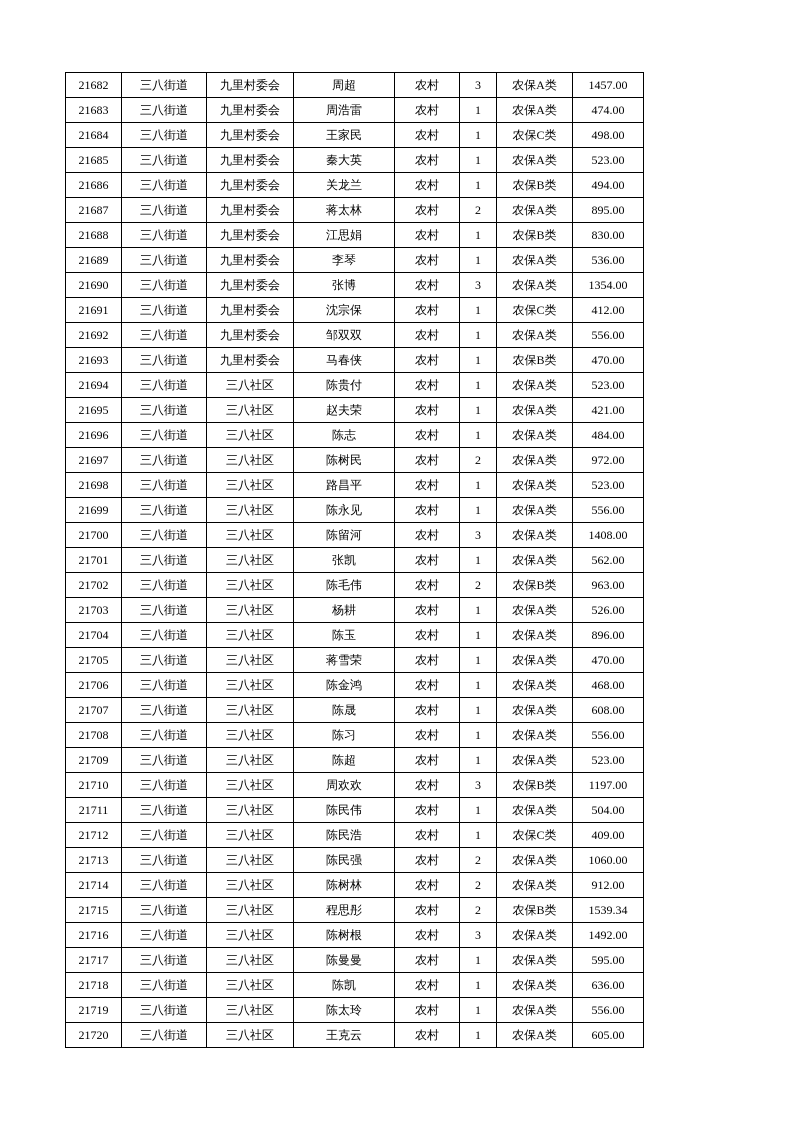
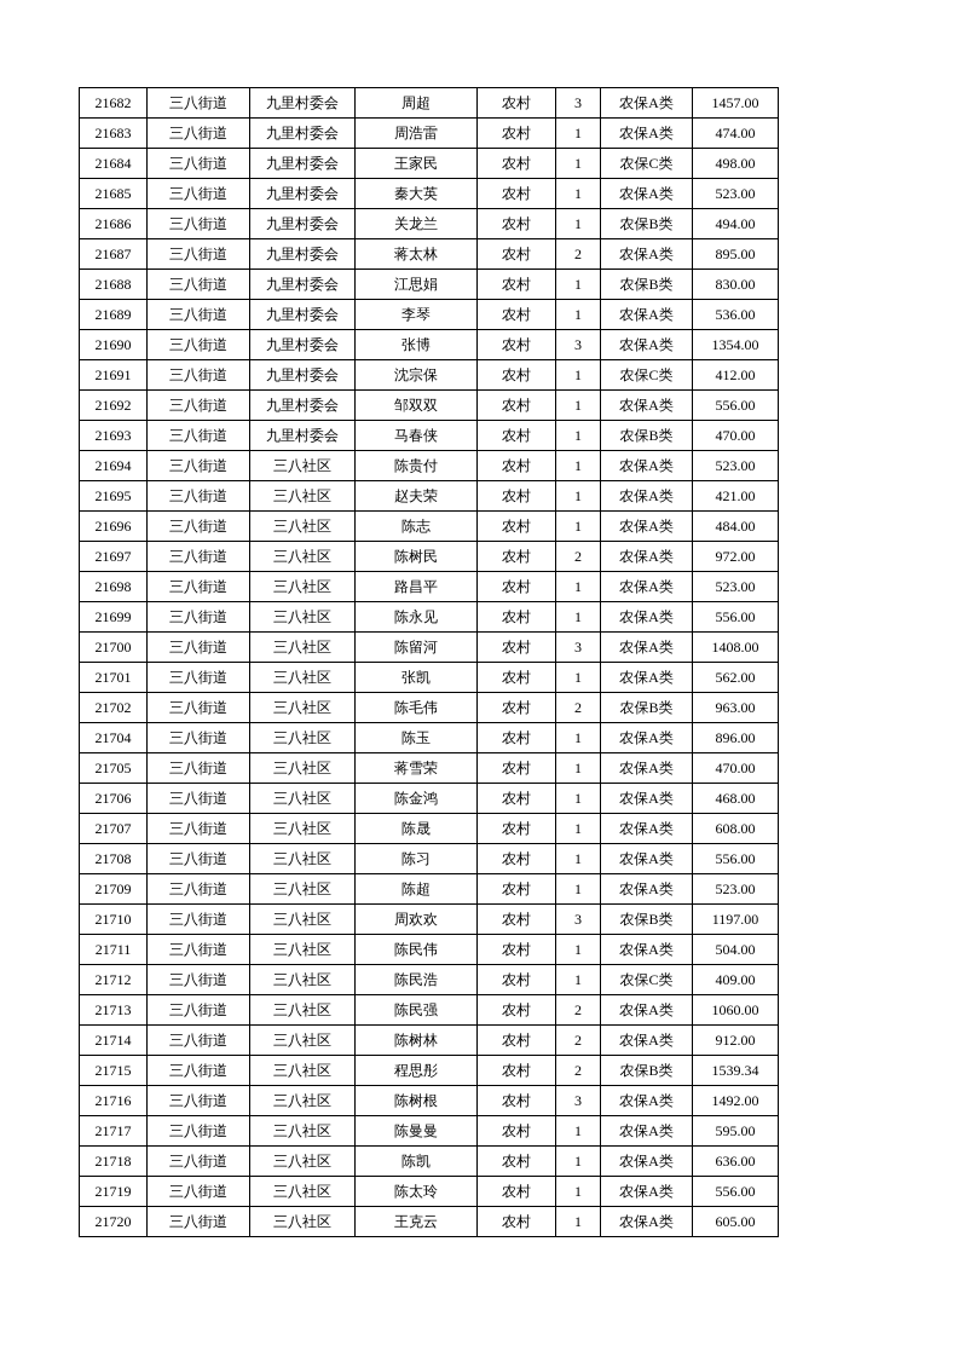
  21682	三八街道	九里村委会	周超	农村	3	农保A类	1457.00
  21683	三八街道	九里村委会	周浩雷	农村	1	农保A类	474.00
  21684	三八街道	九里村委会	王家民	农村	1	农保C类	498.00
  21685	三八街道	九里村委会	秦大英	农村	1	农保A类	523.00
  21686	三八街道	九里村委会	关龙兰	农村	1	农保B类	494.00
  21687	三八街道	九里村委会	蒋太林	农村	2	农保A类	895.00
  21688	三八街道	九里村委会	江思娟	农村	1	农保B类	830.00
  21689	三八街道	九里村委会	李琴	农村	1	农保A类	536.00
  21690	三八街道	九里村委会	张博	农村	3	农保A类	1354.00
  21691	三八街道	九里村委会	沈宗保	农村	1	农保C类	412.00
  21692	三八街道	九里村委会	邹双双	农村	1	农保A类	556.00
  21693	三八街道	九里村委会	马春侠	农村	1	农保B类	470.00
  21694	三八街道	三八社区	陈贵付	农村	1	农保A类	523.00
  21695	三八街道	三八社区	赵夫荣	农村	1	农保A类	421.00
  21696	三八街道	三八社区	陈志	农村	1	农保A类	484.00
  21697	三八街道	三八社区	陈树民	农村	2	农保A类	972.00
  21698	三八街道	三八社区	路昌平	农村	1	农保A类	523.00
  21699	三八街道	三八社区	陈永见	农村	1	农保A类	556.00
  21700	三八街道	三八社区	陈留河	农村	3	农保A类	1408.00
  21701	三八街道	三八社区	张凯	农村	1	农保A类	562.00
  21702	三八街道	三八社区	陈毛伟	农村	2	农保B类	963.00
- 21703	三八街道	三八社区	杨耕	农村	1	农保A类	526.00
  21704	三八街道	三八社区	陈玉	农村	1	农保A类	896.00
  21705	三八街道	三八社区	蒋雪荣	农村	1	农保A类	470.00
  21706	三八街道	三八社区	陈金鸿	农村	1	农保A类	468.00
  21707	三八街道	三八社区	陈晟	农村	1	农保A类	608.00
  21708	三八街道	三八社区	陈习	农村	1	农保A类	556.00
  21709	三八街道	三八社区	陈超	农村	1	农保A类	523.00
  21710	三八街道	三八社区	周欢欢	农村	3	农保B类	1197.00
  21711	三八街道	三八社区	陈民伟	农村	1	农保A类	504.00
  21712	三八街道	三八社区	陈民浩	农村	1	农保C类	409.00
  21713	三八街道	三八社区	陈民强	农村	2	农保A类	1060.00
  21714	三八街道	三八社区	陈树林	农村	2	农保A类	912.00
  21715	三八街道	三八社区	程思彤	农村	2	农保B类	1539.34
  21716	三八街道	三八社区	陈树根	农村	3	农保A类	1492.00
  21717	三八街道	三八社区	陈曼曼	农村	1	农保A类	595.00
  21718	三八街道	三八社区	陈凯	农村	1	农保A类	636.00
  21719	三八街道	三八社区	陈太玲	农村	1	农保A类	556.00
  21720	三八街道	三八社区	王克云	农村	1	农保A类	605.00
